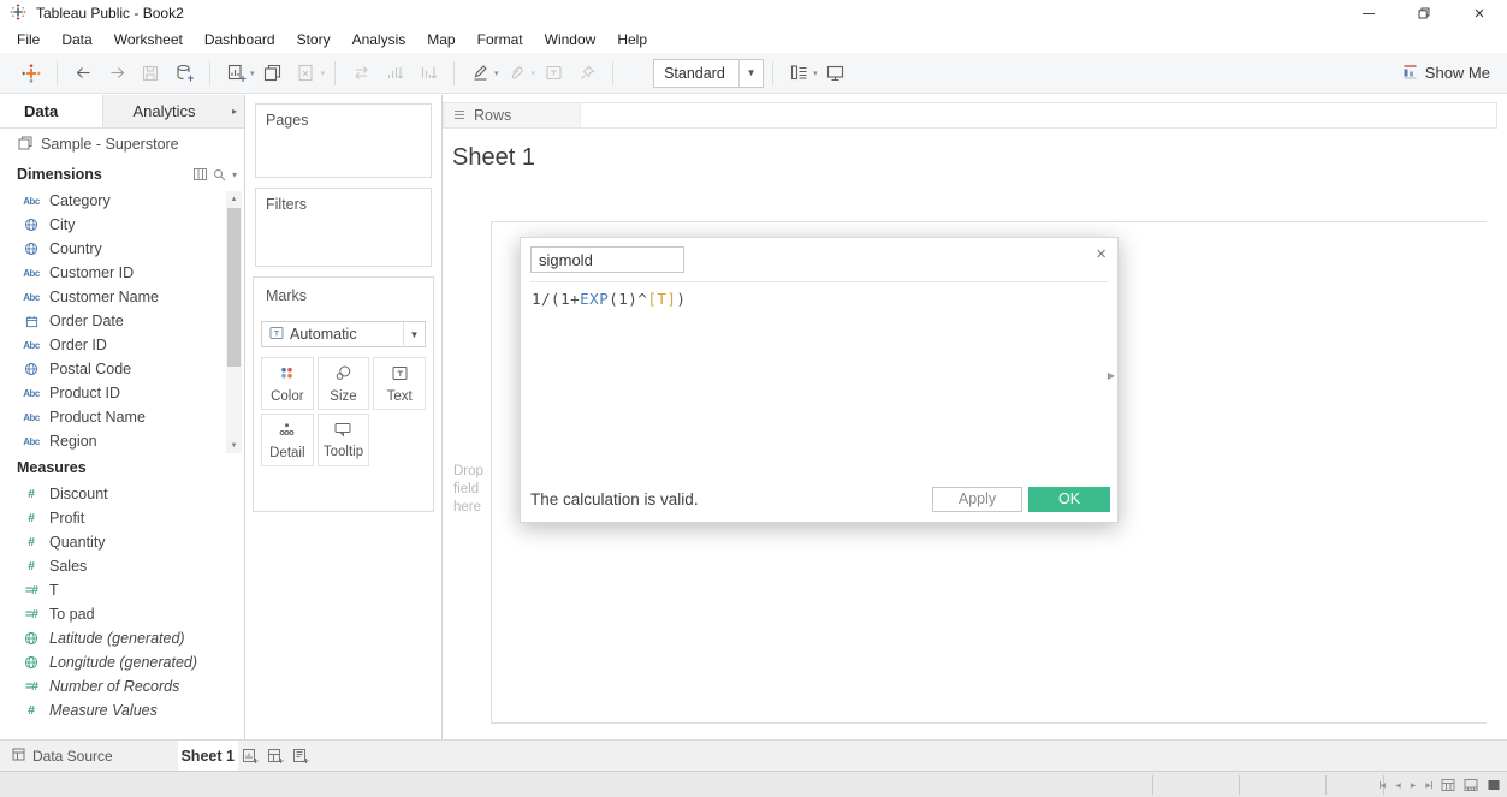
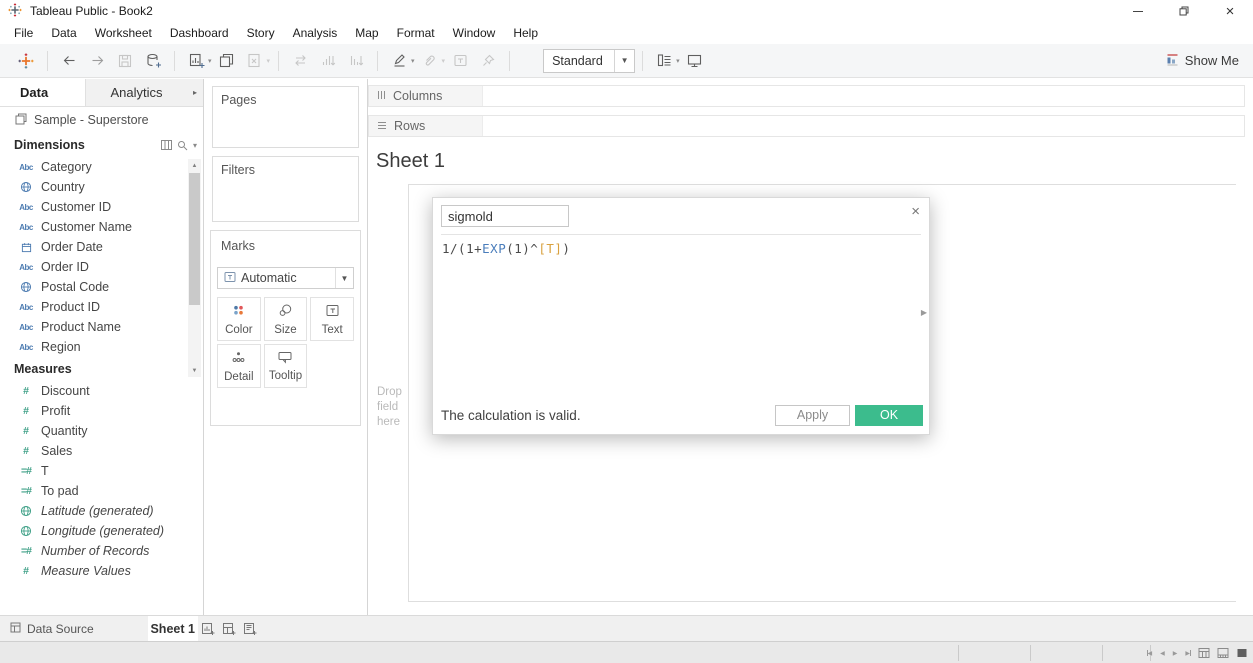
  Tableau Public - Book2
  ×
  File
  Data
  Worksheet
  Dashboard
  Story
  Analysis
  Map
  Format
  Window
  Help
  Standard
  ▼
  Show Me
  Data
  Analytics
  ▸
  Sample - Superstore
  Dimensions
  ▾
  Abc
  Category
- City
  Country
  Abc
  Customer ID
  Abc
  Customer Name
  Order Date
  Abc
  Order ID
  Postal Code
  Abc
  Product ID
  Abc
  Product Name
  Abc
  Region
  Measures
  #
  Discount
  #
  Profit
  #
  Quantity
  #
  Sales
  =#
  T
  =#
  To pad
  Latitude (generated)
  Longitude (generated)
  =#
  Number of Records
  #
  Measure Values
  Pages
  Filters
  Marks
  Automatic
  ▼
  Color
  Size
  Text
  Detail
  Tooltip
+ Columns
  Rows
  Sheet 1
  Drop field here
  sigmold
  ×
  1/(1+EXP(1)^[T])
  ▶
  The calculation is valid.
  Apply
  OK
  Data Source
  Sheet 1
